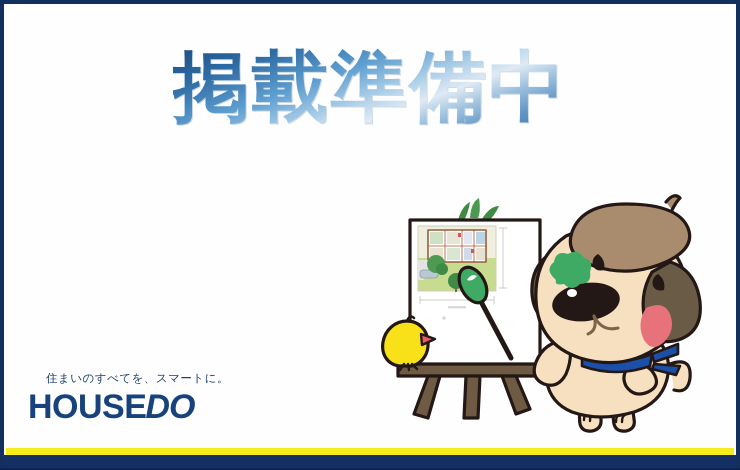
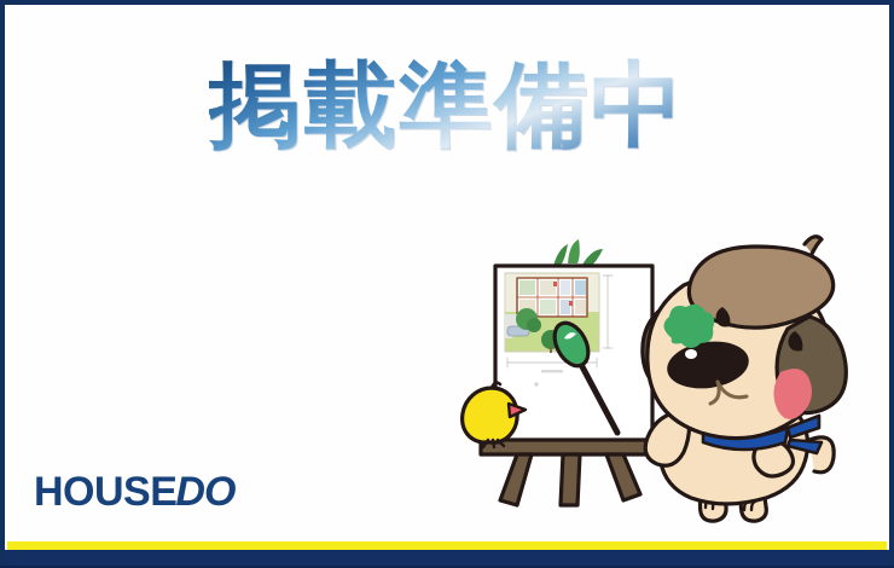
  掲載準備中
- 住まいのすべてを、スマートに。
  HOUSE
  DO
